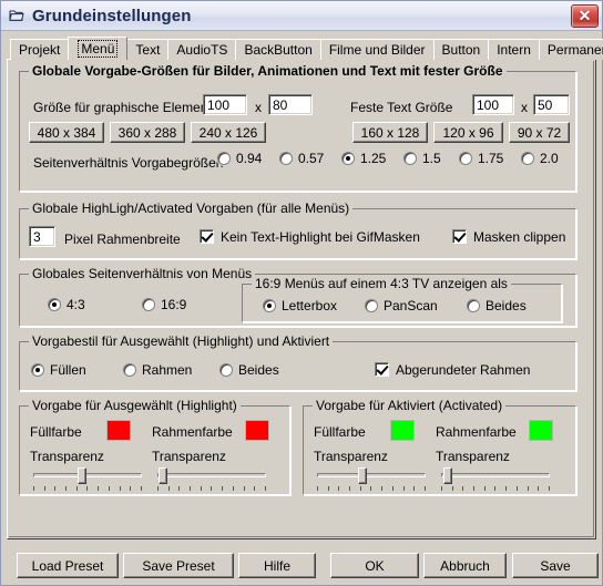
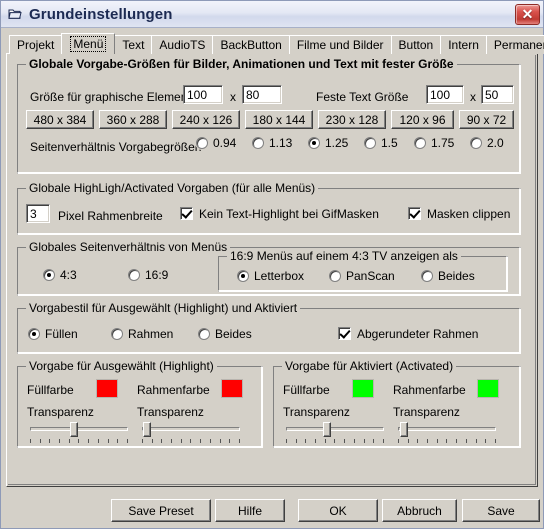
  Grundeinstellungen
  ✕
  Projekt
  Menü
  Text
  AudioTS
  BackButton
  Filme und Bilder
  Button
  Intern
  Permane
  Globale Vorgabe-Größen für Bilder, Animationen und Text mit fester Größe
  Größe für graphische Eleme
  100
  x
  80
  Feste Text Größe
  100
  x
  50
  480 x 384
  360 x 288
  240 x 126
+ 180 x 144
- 160 x 128
+ 230 x 128
  120 x 96
  90 x 72
  Seitenverhältnis Vorgabegröße
  0.94
- 0.57
+ 1.13
  1.25
  1.5
  1.75
  2.0
  Globale HighLigh/Activated Vorgaben (für alle Menüs)
  3
  Pixel Rahmenbreite
  Kein Text-Highlight bei GifMasken
  Masken clippen
  Globales Seitenverhältnis von Menüs
  4:3
  16:9
  16:9 Menüs auf einem 4:3 TV anzeigen als
  Letterbox
  PanScan
  Beides
  Vorgabestil für Ausgewählt (Highlight) und Aktiviert
  Füllen
  Rahmen
  Beides
  Abgerundeter Rahmen
  Vorgabe für Ausgewählt (Highlight)
  Füllfarbe
  Rahmenfarbe
  Transparenz
  Transparenz
  Vorgabe für Aktiviert (Activated)
  Füllfarbe
  Rahmenfarbe
  Transparenz
  Transparenz
- Load Preset
  Save Preset
  Hilfe
  OK
  Abbruch
  Save
